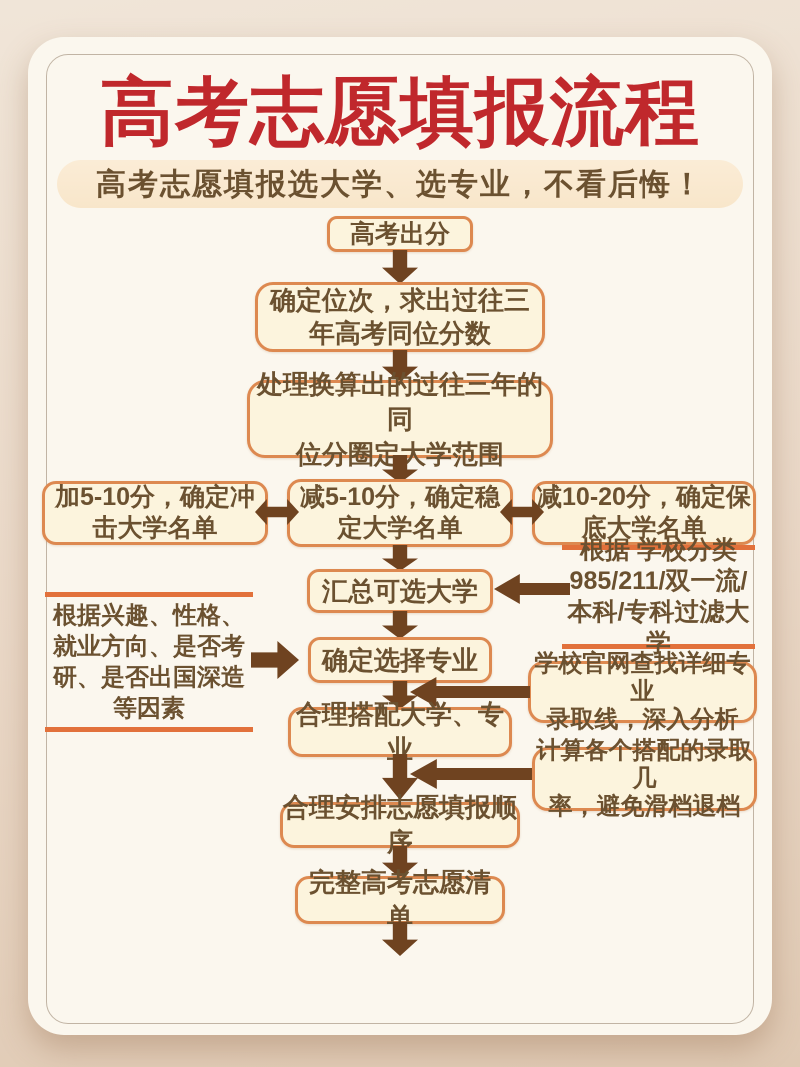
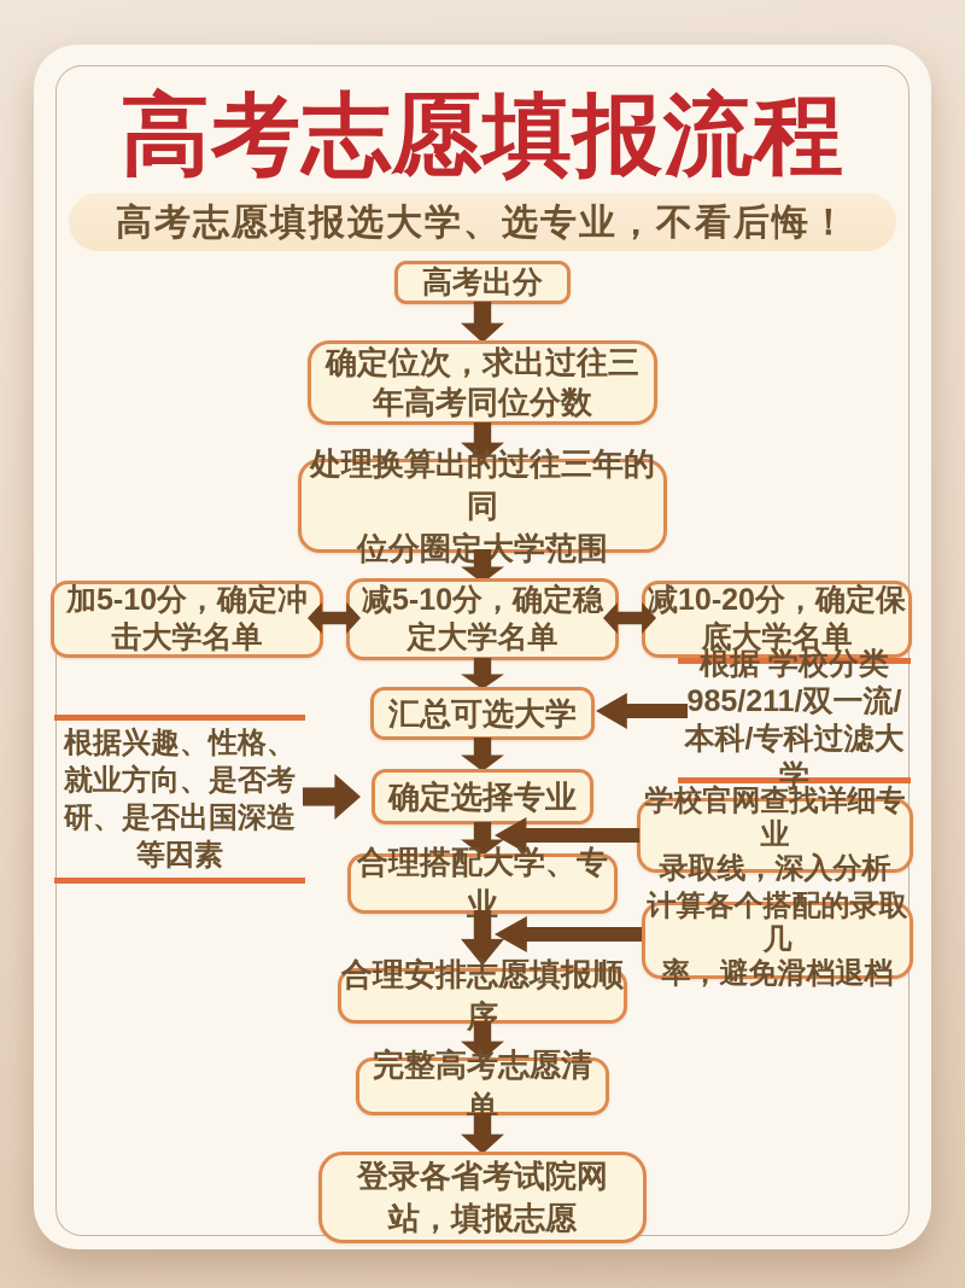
  高考志愿填报流程
  高考志愿填报选大学、选专业，不看后悔！
  高考出分
  确定位次，求出过往三
  年高考同位分数
  处理换算出的过往三年的同
  位分圈定大学范围
  加5-10分，确定冲
  击大学名单
  减5-10分，确定稳
  定大学名单
  减10-20分，确定保
  底大学名单
  汇总可选大学
  根据 学校分类
  985/211/双一流/
  本科/专科过滤大学
  确定选择专业
  根据兴趣、性格、
  就业方向、是否考
  研、是否出国深造
  等因素
  学校官网查找详细专业
  录取线，深入分析
  合理搭配大学、专业
  计算各个搭配的录取几
  率，避免滑档退档
  合理安排志愿填报顺序
  完整高考志愿清单
+ 登录各省考试院网
+ 站，填报志愿
